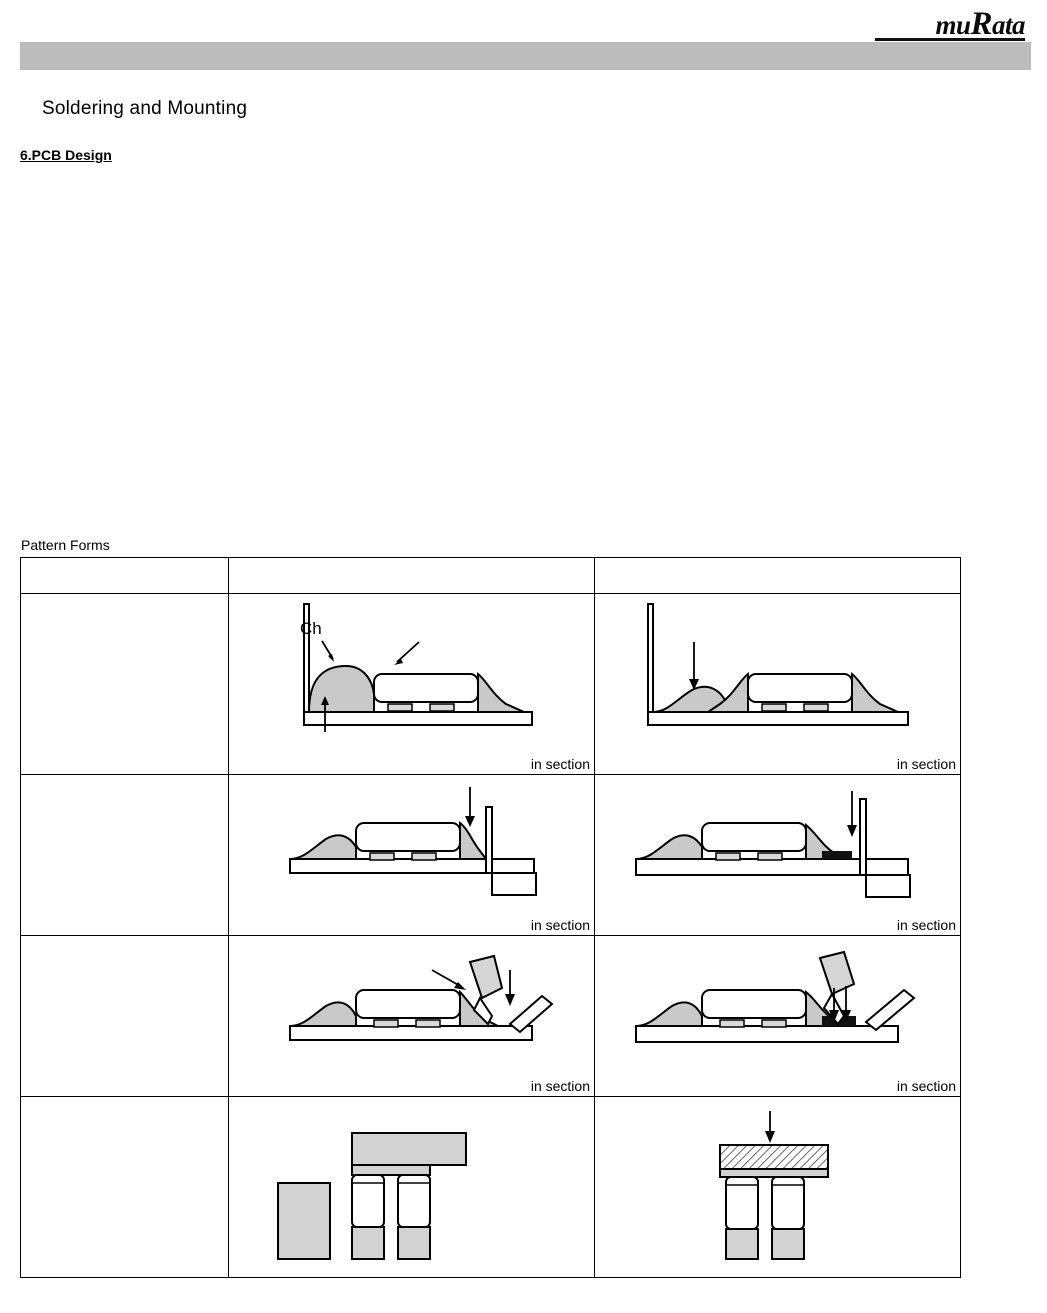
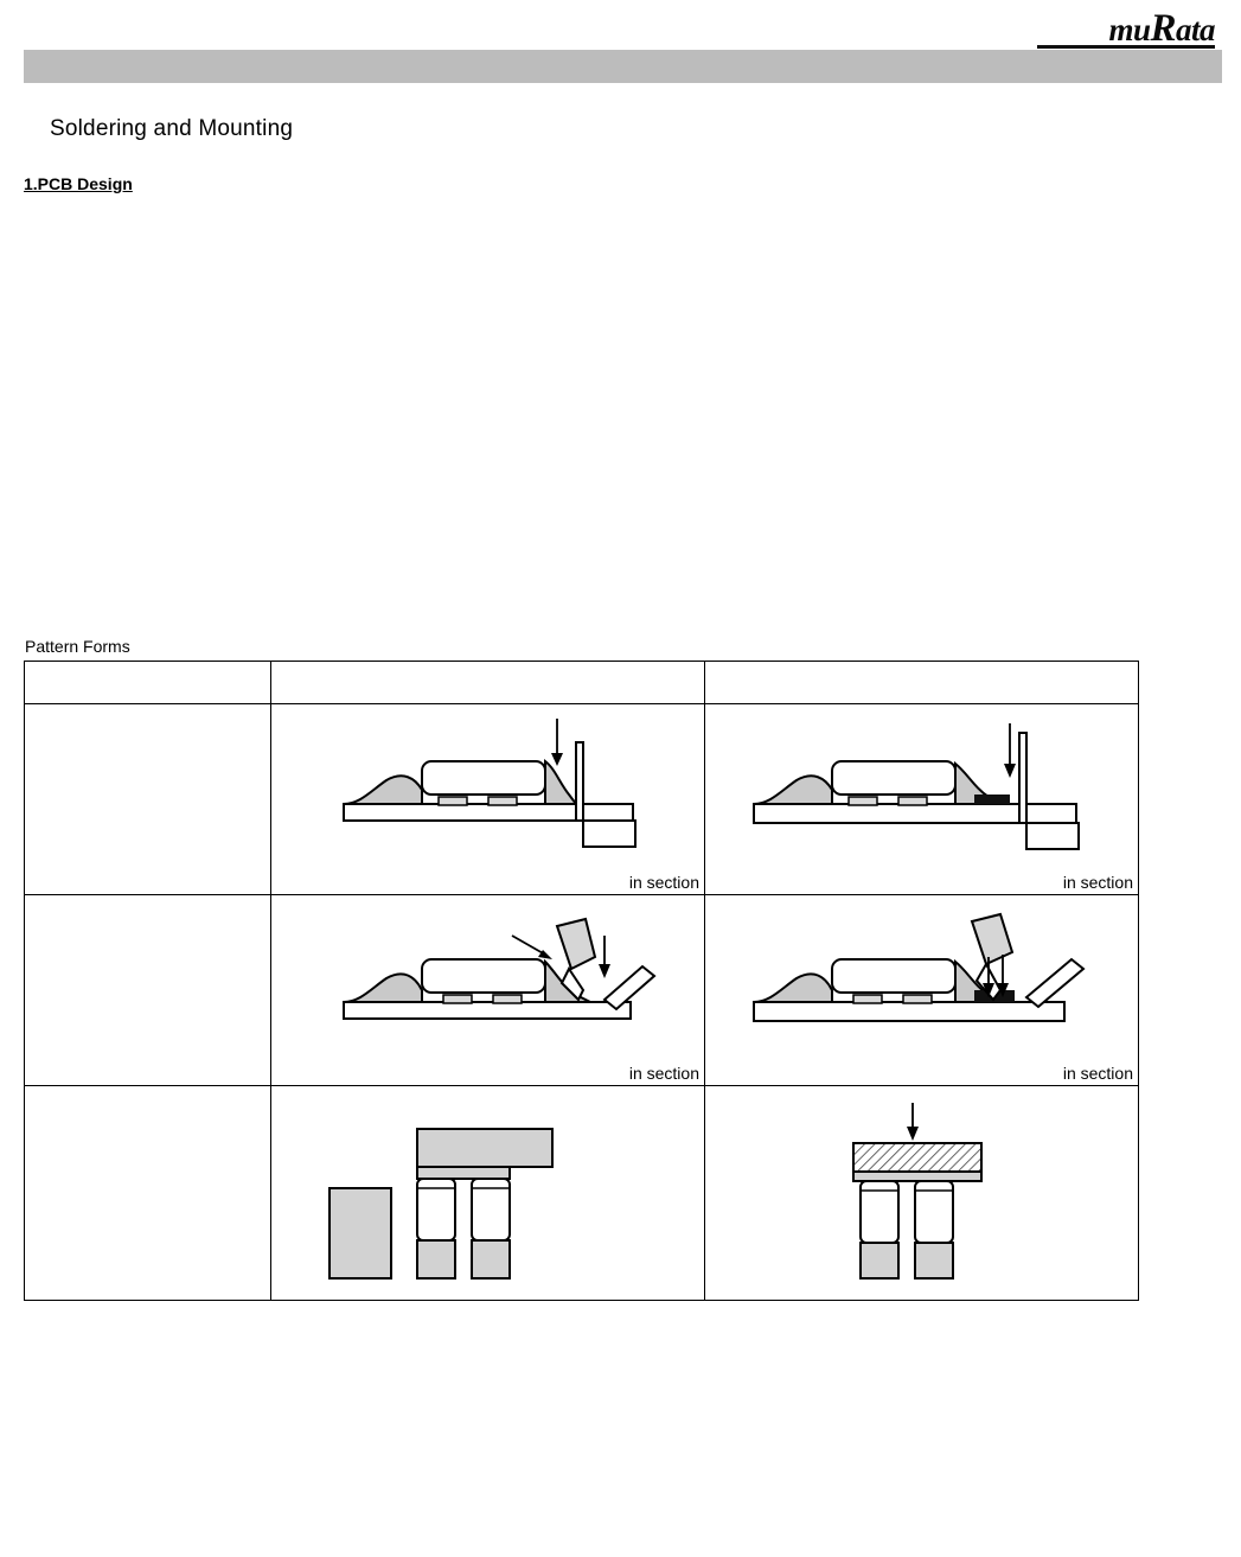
  muRata
  Soldering and Mounting
- 6.PCB Design
+ 1.PCB Design
  Pattern Forms
- 	Ch in section	in section
  	in section	in section
  	in section	in section
